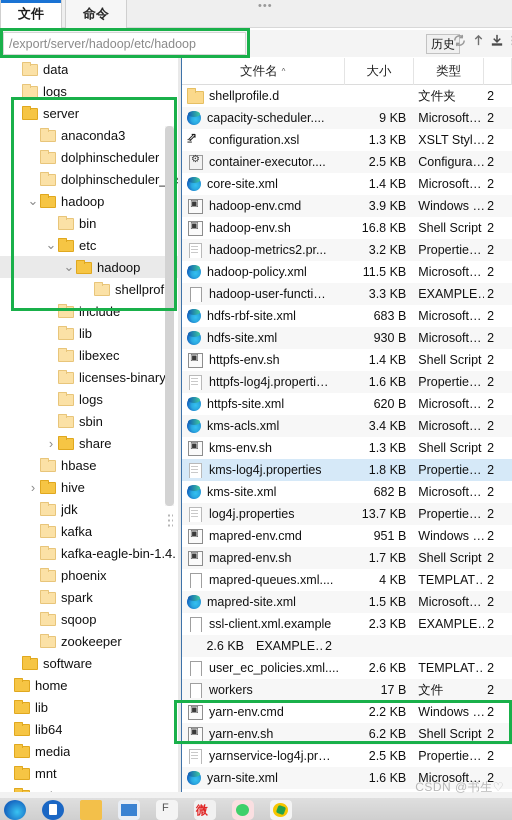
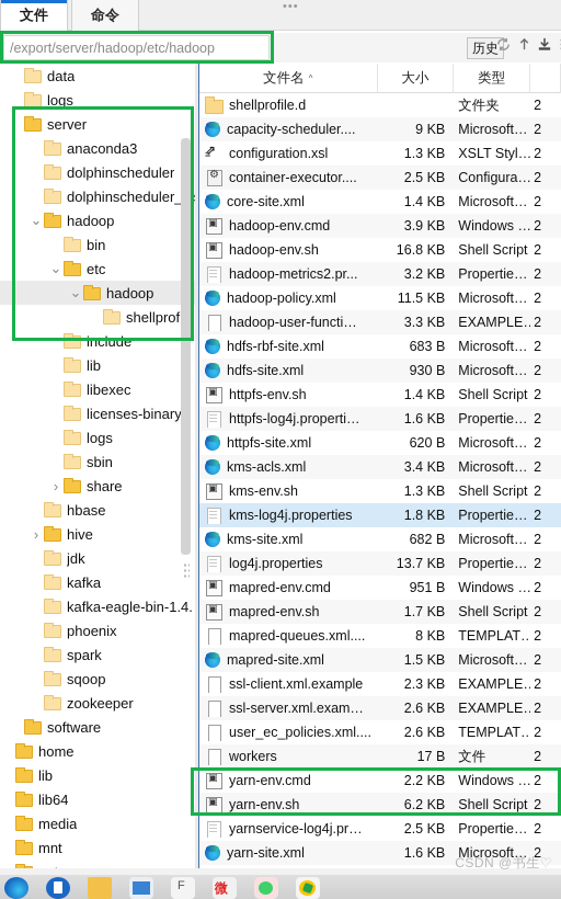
  •••
  文件
  命令
  /export/server/hadoop/etc/hadoop
  历史
  data
  logs
  server
  anaconda3
  dolphinscheduler
  dolphinscheduler_
  hadoop
  bin
  etc
  hadoop
  include
  lib
  libexec
  licenses-binary
  logs
  sbin
  share
  hbase
  hive
  jdk
  kafka
  kafka-eagle-bin-1.4.
  phoenix
  spark
  sqoop
  zookeeper
  software
  home
  lib
  lib64
  media
  mnt
  文件名
  ^
  大小
  类型
  shellprofile.d
  文件夹
  2
  capacity-scheduler....
  9 KB
  Microsoft…
  2
  configuration.xsl
  1.3 KB
  XSLT Styl…
  2
  container-executor....
  2.5 KB
  Configura…
  2
  core-site.xml
  1.4 KB
  Microsoft…
  2
  hadoop-env.cmd
  3.9 KB
  Windows …
  2
  hadoop-env.sh
  16.8 KB
  Shell Script
  2
  hadoop-metrics2.pr...
  3.2 KB
  Propertie…
  2
  hadoop-policy.xml
  11.5 KB
  Microsoft…
  2
  hadoop-user-functi…
  3.3 KB
  EXAMPLE…
  2
  hdfs-rbf-site.xml
  683 B
  Microsoft…
  2
  hdfs-site.xml
  930 B
  Microsoft…
  2
  httpfs-env.sh
  1.4 KB
  Shell Script
  2
  httpfs-log4j.properti…
  1.6 KB
  Propertie…
  2
  httpfs-site.xml
  620 B
  Microsoft…
  2
  kms-acls.xml
  3.4 KB
  Microsoft…
  2
  kms-env.sh
  1.3 KB
  Shell Script
  2
  kms-log4j.properties
  1.8 KB
  Propertie…
  2
  kms-site.xml
  682 B
  Microsoft…
  2
  log4j.properties
  13.7 KB
  Propertie…
  2
  mapred-env.cmd
  951 B
  Windows …
  2
  mapred-env.sh
  1.7 KB
  Shell Script
  2
  mapred-queues.xml....
- 4 KB
+ 8 KB
  TEMPLAT…
  2
  mapred-site.xml
  1.5 KB
  Microsoft…
  2
  ssl-client.xml.example
  2.3 KB
  EXAMPLE…
  2
+ ssl-server.xml.exam…
  2.6 KB
  EXAMPLE…
  2
  user_ec_policies.xml....
  2.6 KB
  TEMPLAT…
  2
  workers
  17 B
  文件
  2
  yarn-env.cmd
  2.2 KB
  Windows …
  2
  yarn-env.sh
  6.2 KB
  Shell Script
  2
  yarnservice-log4j.pr…
  2.5 KB
  Propertie…
  2
  yarn-site.xml
  1.6 KB
  Microsoft…
  2
  CSDN @书生♡
